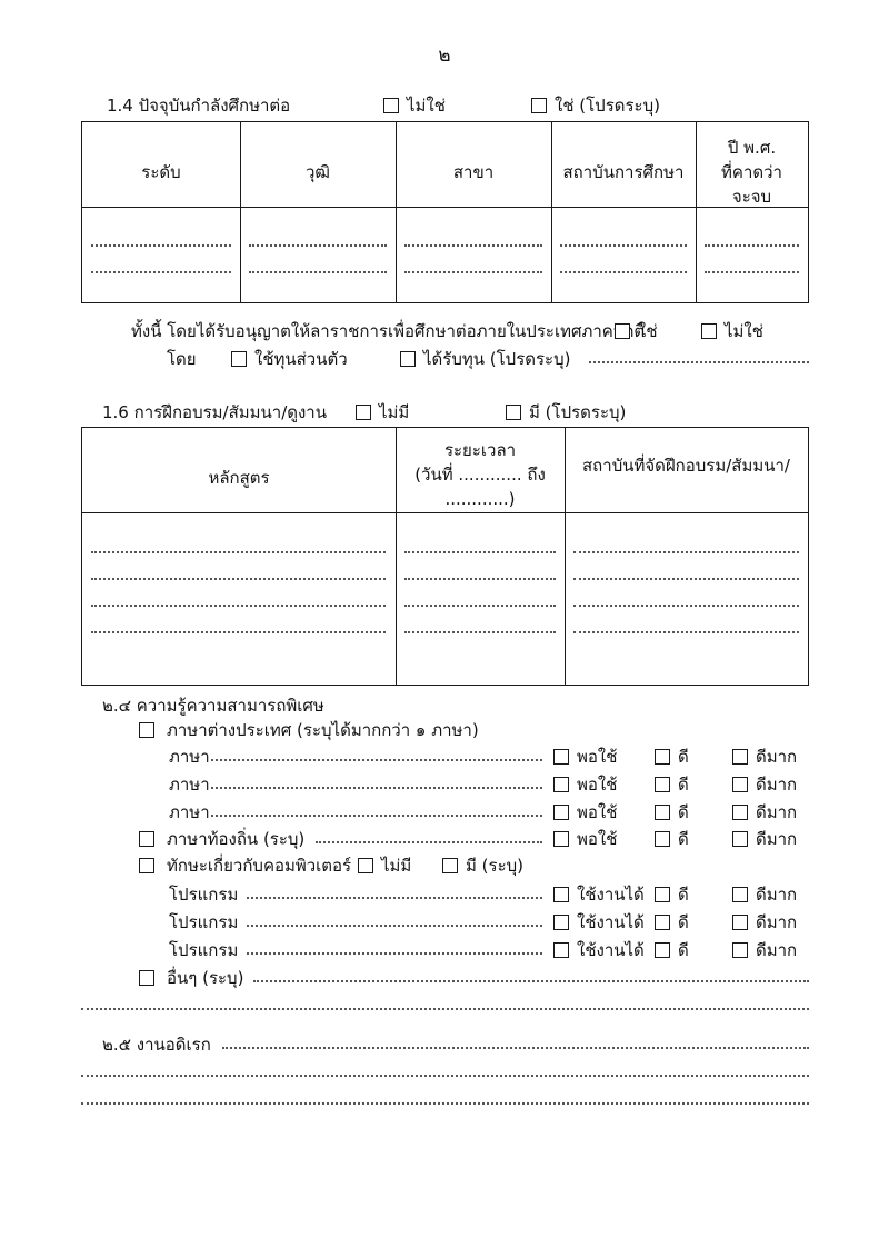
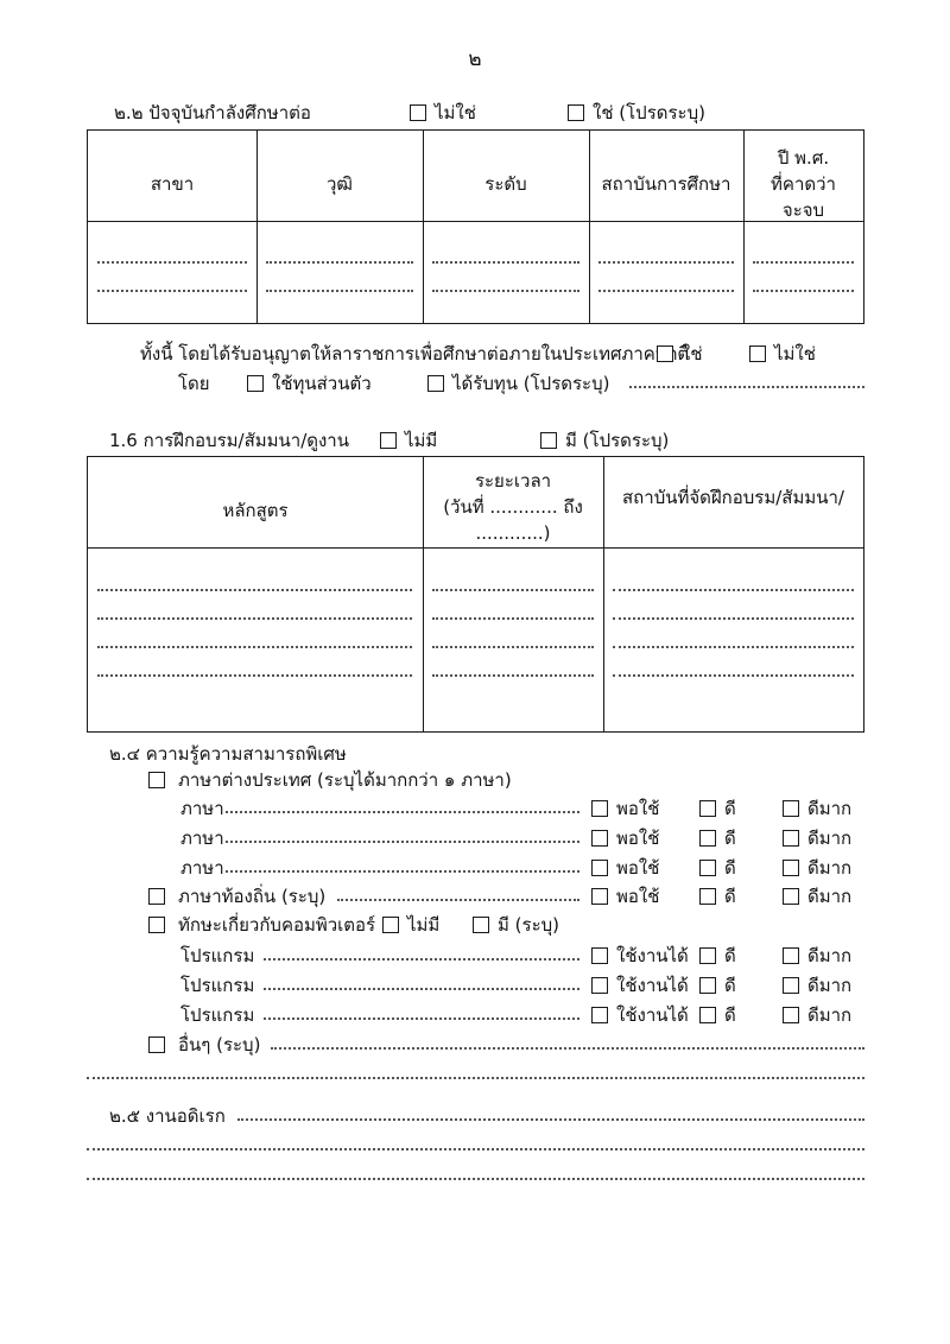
  ๒
- 1.4 ปัจจุบันกำลังศึกษาต่อ
+ ๒.๒ ปัจจุบันกำลังศึกษาต่อ
  ไม่ใช่
  ใช่ (โปรดระบุ)
- ระดับ
+ สาขา
  วุฒิ
- สาขา
+ ระดับ
  สถาบันการศึกษา
  ปี พ.ศ.
  ที่คาดว่า
  จะจบ
  ทั้งนี้ โดยได้รับอนุญาตให้ลาราชการเพื่อศึกษาต่อภายในประเทศภาคติ
  ใช่
  ไม่ใช่
  โดย
  ใช้ทุนส่วนตัว
  ได้รับทุน (โปรดระบุ)
  1.6 การฝึกอบรม/สัมมนา/ดูงาน
  ไม่มี
  มี (โปรดระบุ)
  หลักสูตร
  ระยะเวลา
  (วันที่ ............ ถึง
  ............)
  สถาบันที่จัดฝึกอบรม/สัมมนา/
  ๒.๔ ความรู้ความสามารถพิเศษ
  ภาษาต่างประเทศ (ระบุได้มากกว่า ๑ ภาษา)
  ภาษา
  พอใช้
  ดี
  ดีมาก
  ภาษา
  พอใช้
  ดี
  ดีมาก
  ภาษา
  พอใช้
  ดี
  ดีมาก
  ภาษาท้องถิ่น (ระบุ)
  พอใช้
  ดี
  ดีมาก
  ทักษะเกี่ยวกับคอมพิวเตอร์
  ไม่มี
  มี (ระบุ)
  โปรแกรม
  ใช้งานได้
  ดี
  ดีมาก
  โปรแกรม
  ใช้งานได้
  ดี
  ดีมาก
  โปรแกรม
  ใช้งานได้
  ดี
  ดีมาก
  อื่นๆ (ระบุ)
  ๒.๕ งานอดิเรก
